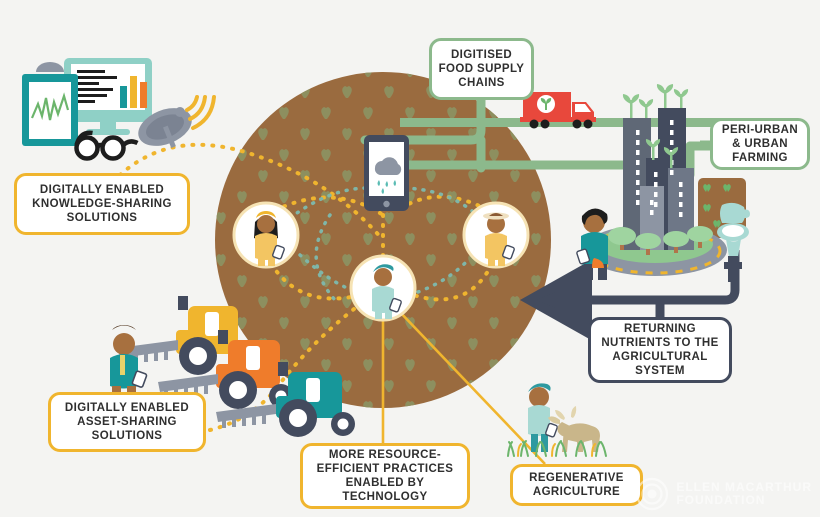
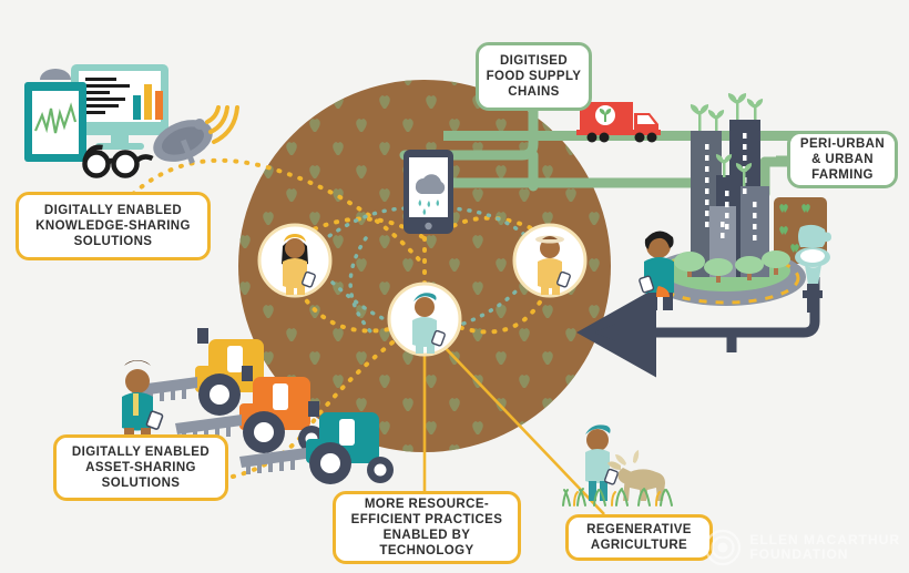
  DIGITALLY ENABLED
  KNOWLEDGE-SHARING
  SOLUTIONS
  DIGITALLY ENABLED
  ASSET-SHARING
  SOLUTIONS
  MORE RESOURCE-
  EFFICIENT PRACTICES
  ENABLED BY
  TECHNOLOGY
  REGENERATIVE
  AGRICULTURE
  DIGITISED
  FOOD SUPPLY
  CHAINS
  PERI-URBAN
  & URBAN
  FARMING
- RETURNING
- NUTRIENTS TO THE
- AGRICULTURAL
- SYSTEM
